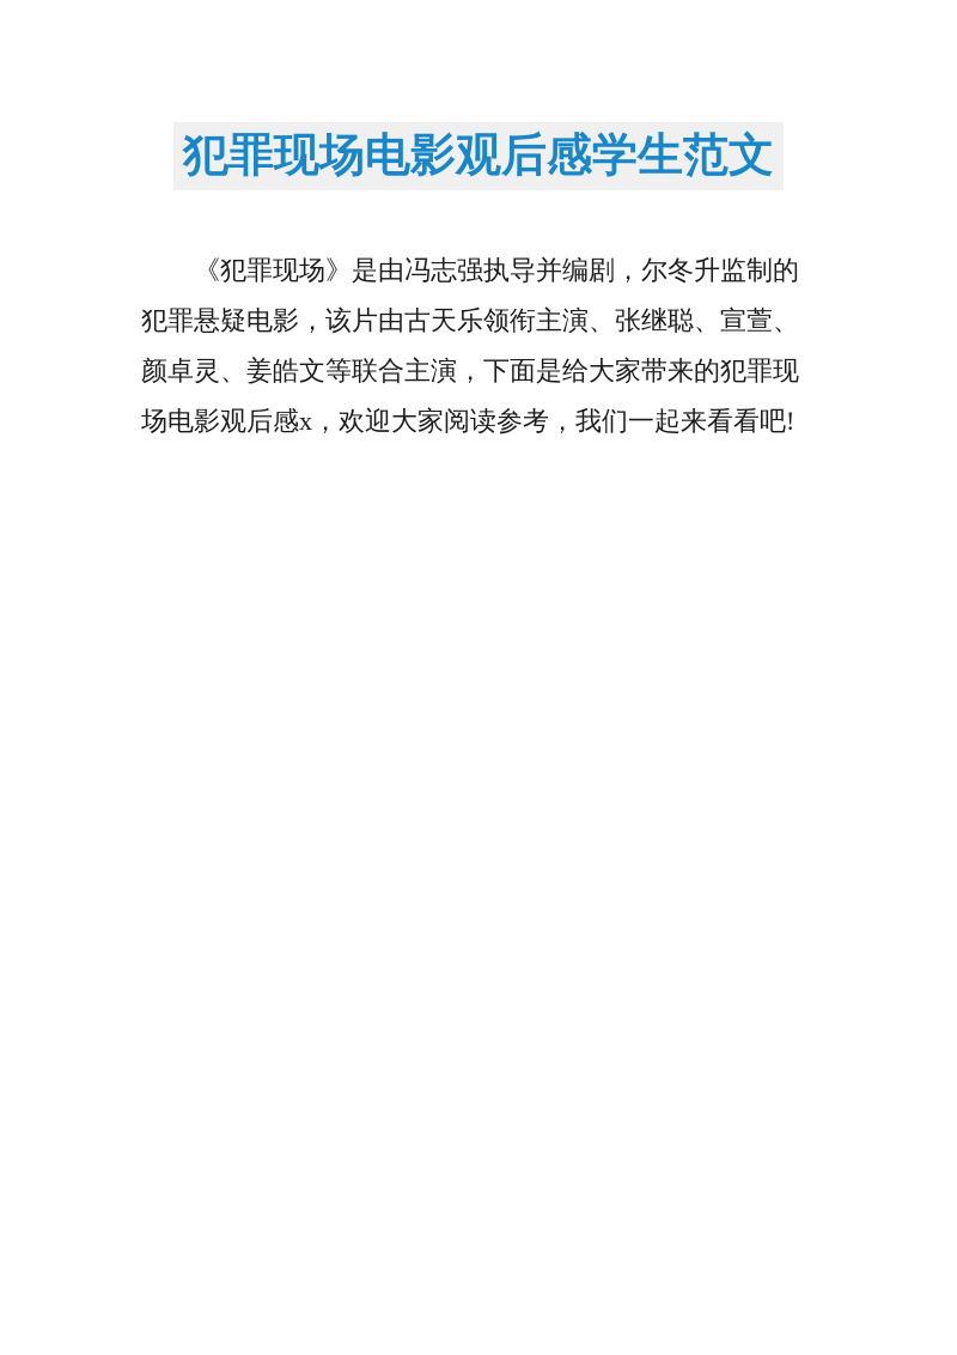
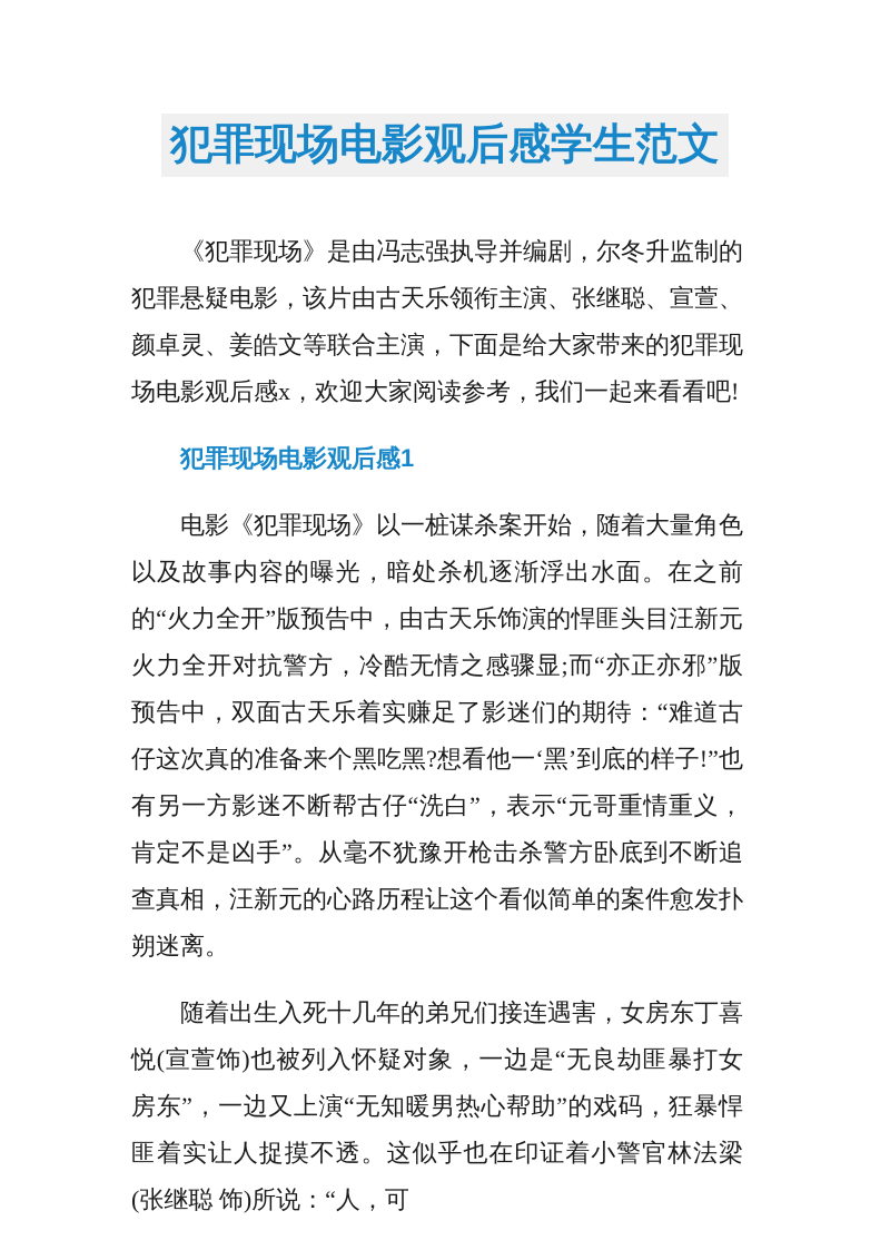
  犯罪现场电影观后感学生范文
  《犯罪现场》是由冯志强执导并编剧，尔冬升监制的犯罪悬疑电影，该片由古天乐领衔主演、张继聪、宣萱、颜卓灵、姜皓文等联合主演，下面是给大家带来的犯罪现场电影观后感x，欢迎大家阅读参考，我们一起来看看吧!
+ 犯罪现场电影观后感1
+ 电影《犯罪现场》以一桩谋杀案开始，随着大量角色以及故事内容的曝光，暗处杀机逐渐浮出水面。在之前的“火力全开”版预告中，由古天乐饰演的悍匪头目汪新元火力全开对抗警方，冷酷无情之感骤显;而“亦正亦邪”版预告中，双面古天乐着实赚足了影迷们的期待：“难道古仔这次真的准备来个黑吃黑?想看他一‘黑’到底的样子!”也有另一方影迷不断帮古仔“洗白”，表示“元哥重情重义，肯定不是凶手”。从毫不犹豫开枪击杀警方卧底到不断追查真相，汪新元的心路历程让这个看似简单的案件愈发扑朔迷离。
+ 随着出生入死十几年的弟兄们接连遇害，女房东丁喜悦(宣萱饰)也被列入怀疑对象，一边是“无良劫匪暴打女房东”，一边又上演“无知暖男热心帮助”的戏码，狂暴悍匪着实让人捉摸不透。这似乎也在印证着小警官林法梁(张继聪 饰)所说：“人，可
